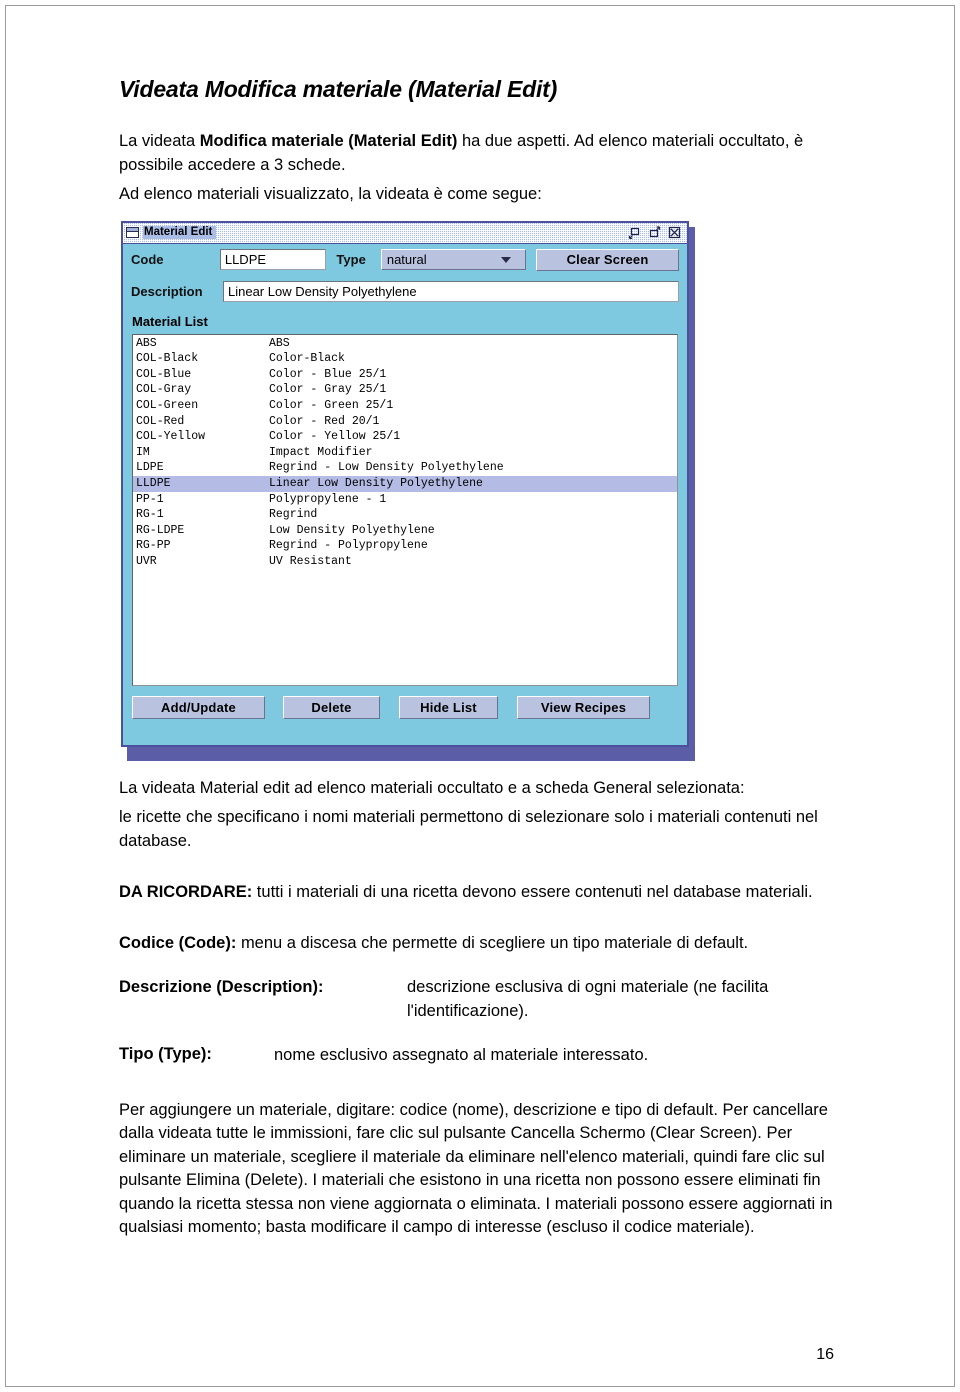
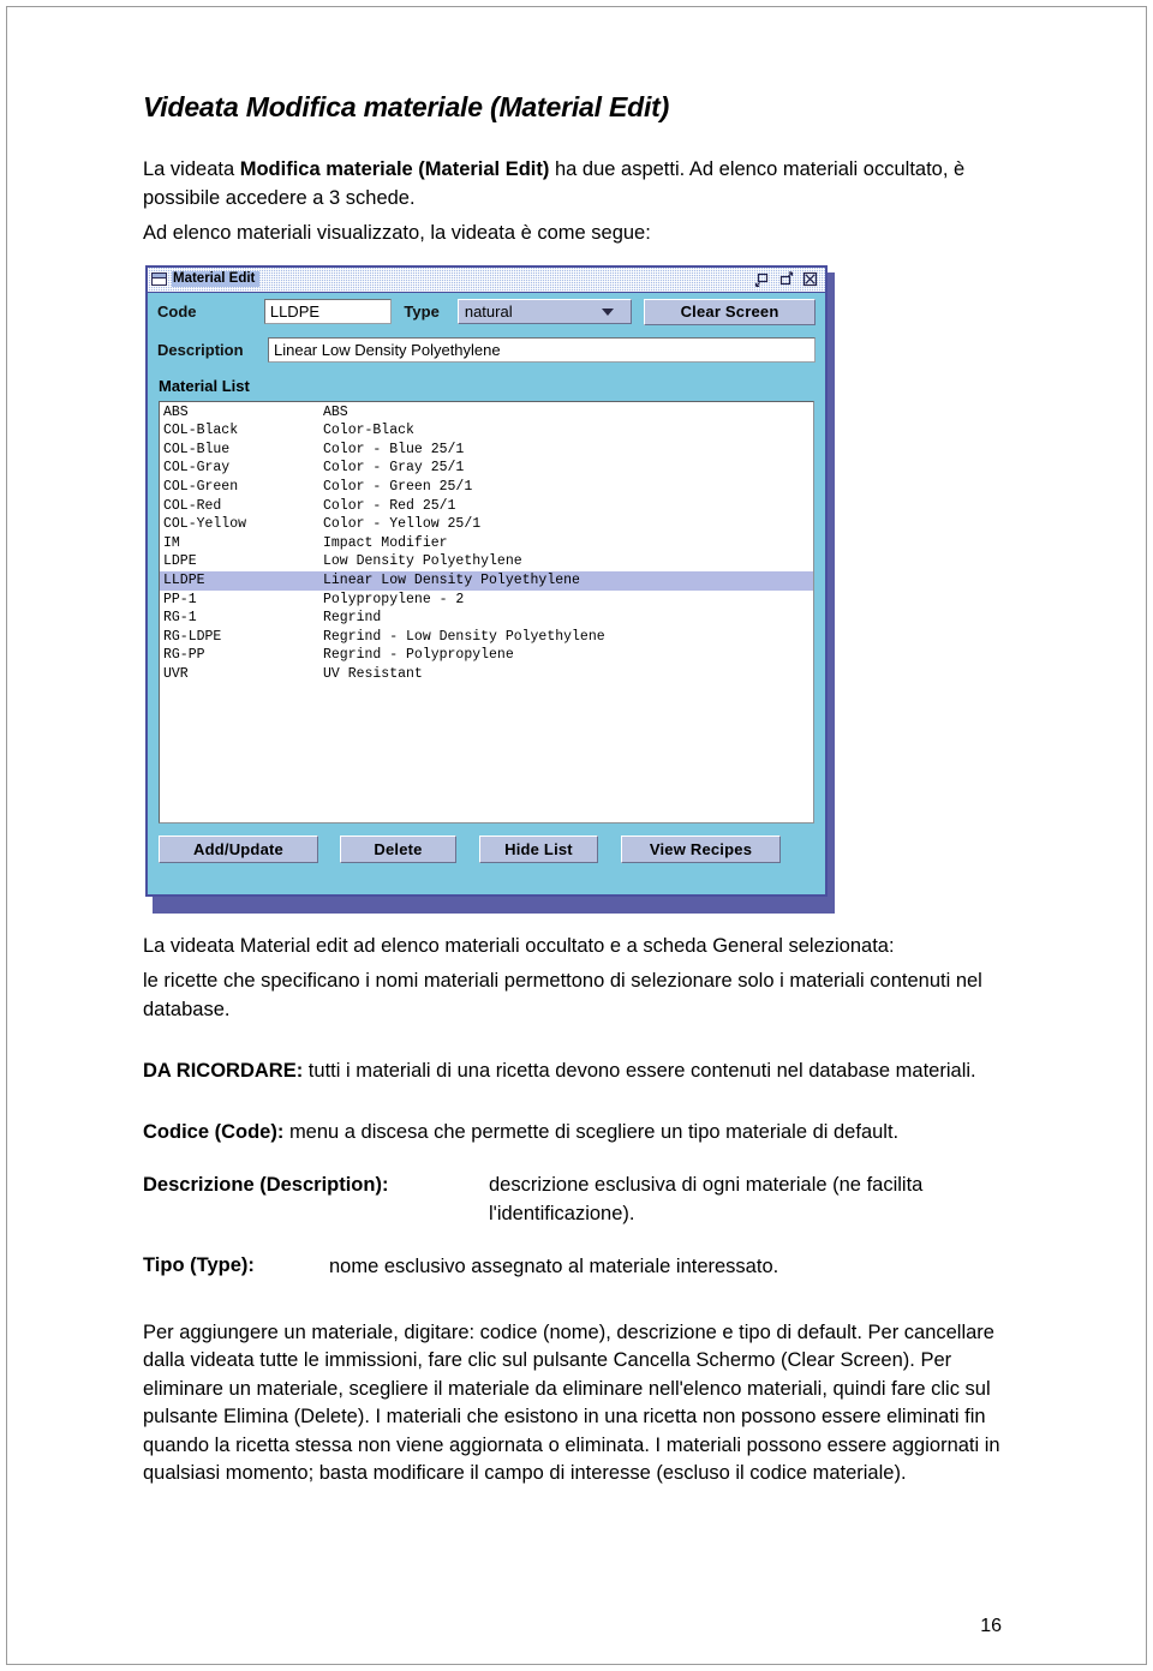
  Videata Modifica materiale (Material Edit)
  La videata Modifica materiale (Material Edit) ha due aspetti. Ad elenco materiali occultato, è possibile accedere a 3 schede.
  Ad elenco materiali visualizzato, la videata è come segue:
  Material Edit
  Code
  LLDPE
  Type
  natural
  Clear Screen
  Description
  Linear Low Density Polyethylene
  Material List
  ABS
  ABS
  COL-Black
  Color-Black
  COL-Blue
  Color - Blue 25/1
  COL-Gray
  Color - Gray 25/1
  COL-Green
  Color - Green 25/1
  COL-Red
- Color - Red 20/1
+ Color - Red 25/1
  COL-Yellow
  Color - Yellow 25/1
  IM
  Impact Modifier
  LDPE
- Regrind - Low Density Polyethylene
+ Low Density Polyethylene
  LLDPE
  Linear Low Density Polyethylene
  PP-1
- Polypropylene - 1
+ Polypropylene - 2
  RG-1
  Regrind
  RG-LDPE
- Low Density Polyethylene
+ Regrind - Low Density Polyethylene
  RG-PP
  Regrind - Polypropylene
  UVR
  UV Resistant
  Add/Update
  Delete
  Hide List
  View Recipes
  La videata Material edit ad elenco materiali occultato e a scheda General selezionata:
  le ricette che specificano i nomi materiali permettono di selezionare solo i materiali contenuti nel database.
  DA RICORDARE: tutti i materiali di una ricetta devono essere contenuti nel database materiali.
  Codice (Code): menu a discesa che permette di scegliere un tipo materiale di default.
  Descrizione (Description):
  descrizione esclusiva di ogni materiale (ne facilita l'identificazione).
  Tipo (Type):
  nome esclusivo assegnato al materiale interessato.
  Per aggiungere un materiale, digitare: codice (nome), descrizione e tipo di default. Per cancellare dalla videata tutte le immissioni, fare clic sul pulsante Cancella Schermo (Clear Screen). Per eliminare un materiale, scegliere il materiale da eliminare nell'elenco materiali, quindi fare clic sul pulsante Elimina (Delete). I materiali che esistono in una ricetta non possono essere eliminati fin quando la ricetta stessa non viene aggiornata o eliminata. I materiali possono essere aggiornati in qualsiasi momento; basta modificare il campo di interesse (escluso il codice materiale).
  16
